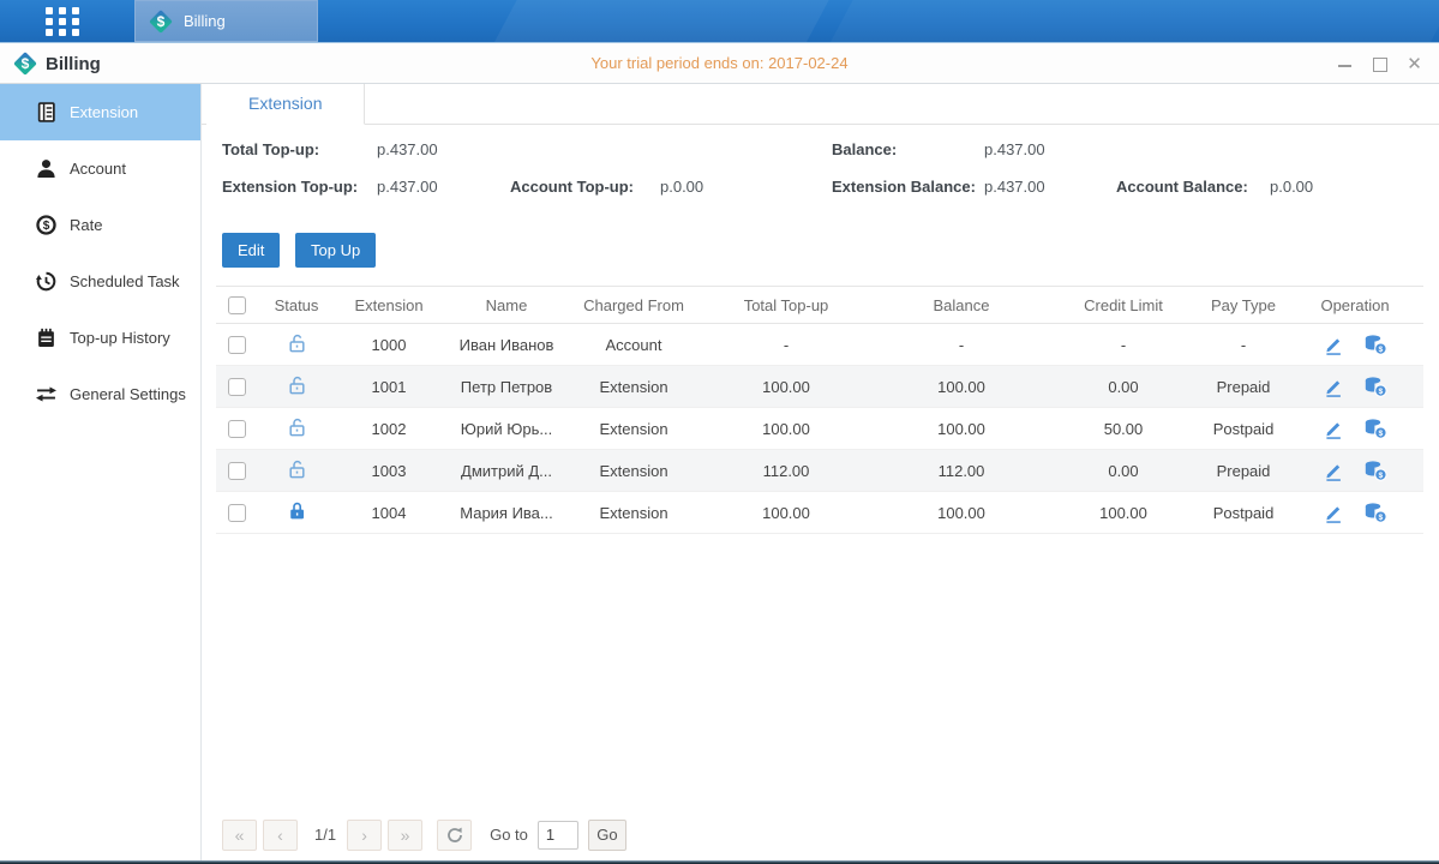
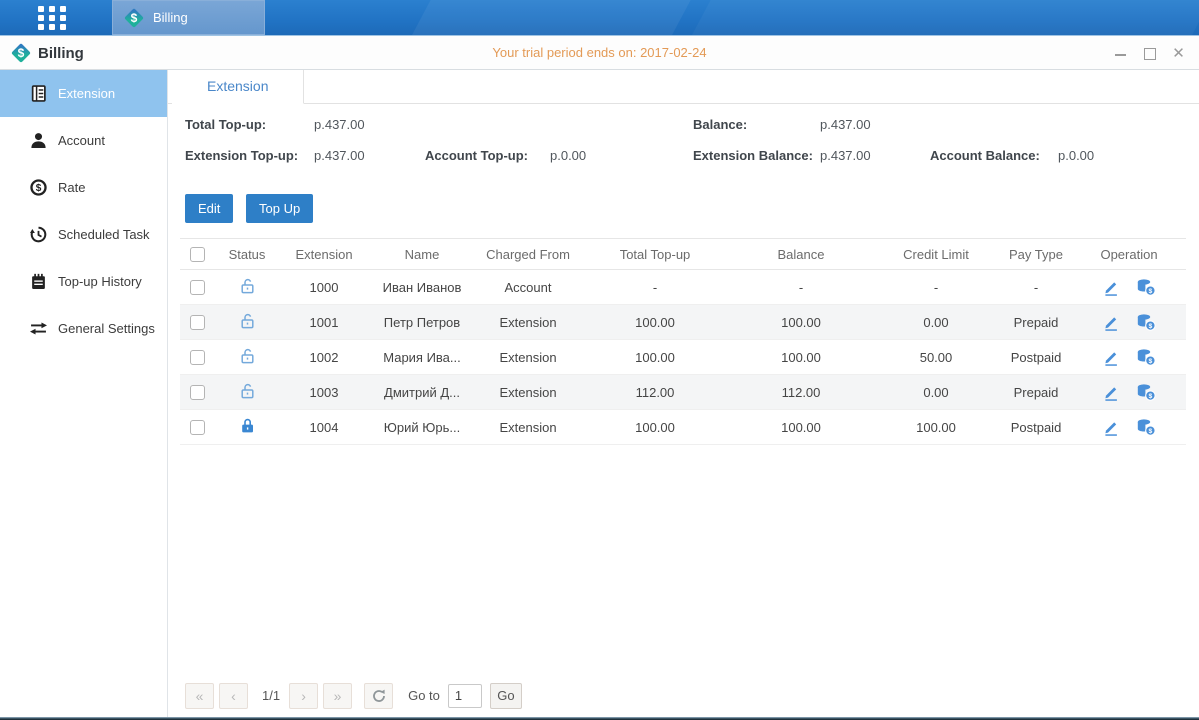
  $
  Billing
  $
  Billing
  Your trial period ends on: 2017-02-24
  ✕
  Extension
  Account
  $
  Rate
  Scheduled Task
  Top-up History
  General Settings
  Extension
  Total Top-up:
  p.437.00
  Balance:
  p.437.00
  Extension Top-up:
  p.437.00
  Account Top-up:
  p.0.00
  Extension Balance:
  p.437.00
  Account Balance:
  p.0.00
  Edit Top Up
  	Status	Extension	Name	Charged From	Total Top-up	Balance	Credit Limit	Pay Type	Operation
  		1000	Иван Иванов	Account	-	-	-	-
  		1001	Петр Петров	Extension	100.00	100.00	0.00	Prepaid
- 		1002	Юрий Юрь...	Extension	100.00	100.00	50.00	Postpaid
+ 		1002	Мария Ива...	Extension	100.00	100.00	50.00	Postpaid
  		1003	Дмитрий Д...	Extension	112.00	112.00	0.00	Prepaid
- 		1004	Мария Ива...	Extension	100.00	100.00	100.00	Postpaid
+ 		1004	Юрий Юрь...	Extension	100.00	100.00	100.00	Postpaid
  «
  ‹
  1/1
  ›
  »
  Go to
  1
  Go
